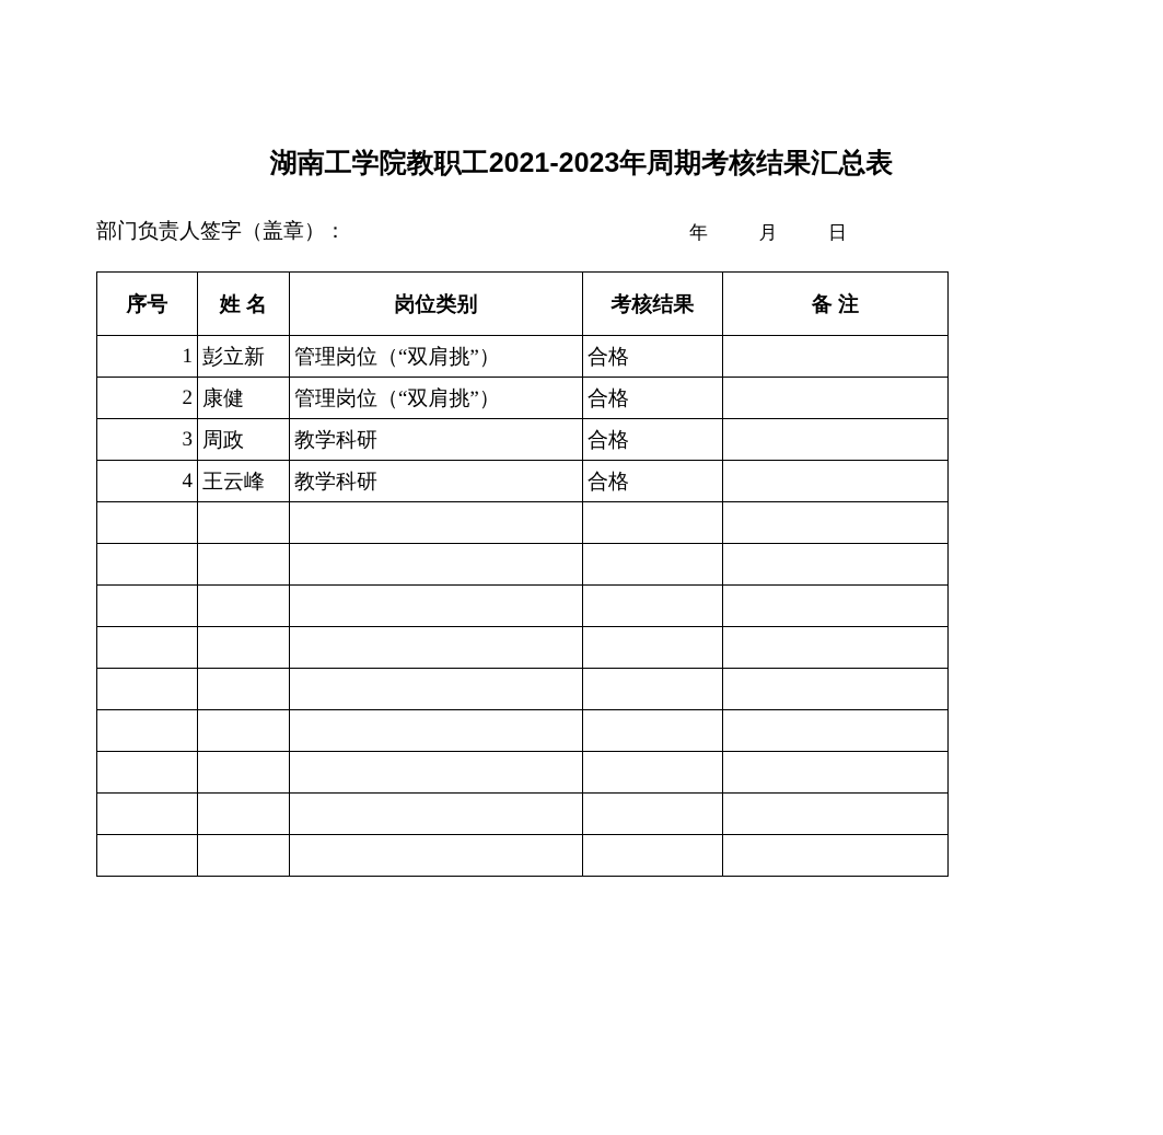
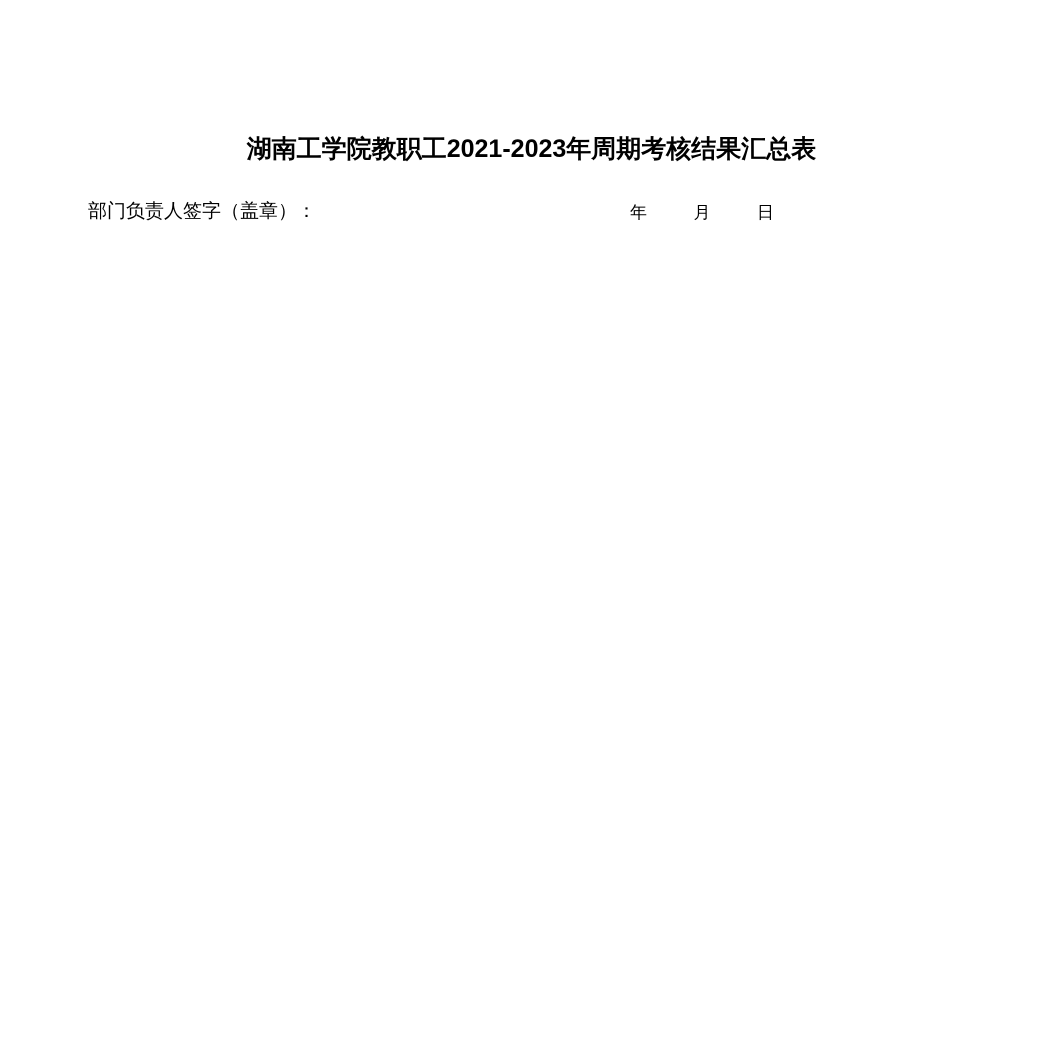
  湖南工学院教职工2021-2023年周期考核结果汇总表
  部门负责人签字（盖章）：
  年 月 日
- 序号	姓 名	岗位类别	考核结果	备 注
- 1	彭立新	管理岗位（“双肩挑”）	合格
- 2	康健	管理岗位（“双肩挑”）	合格
- 3	周政	教学科研	合格
- 4	王云峰	教学科研	合格
